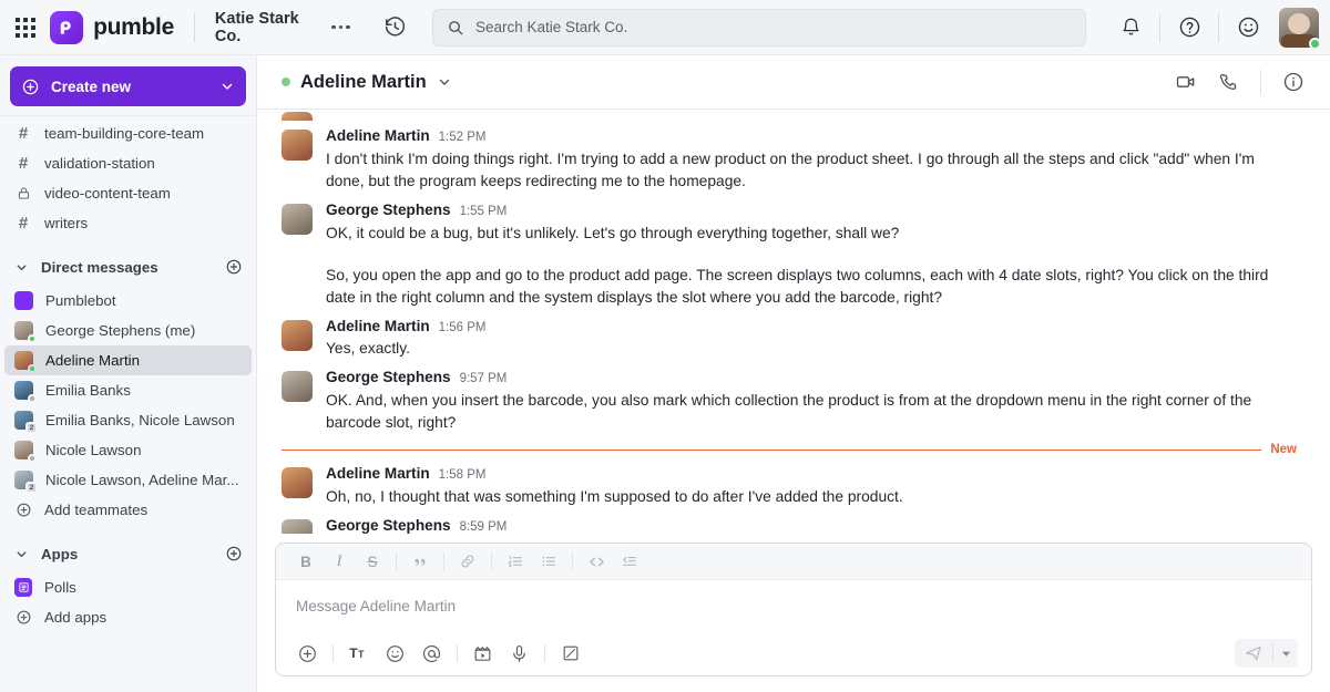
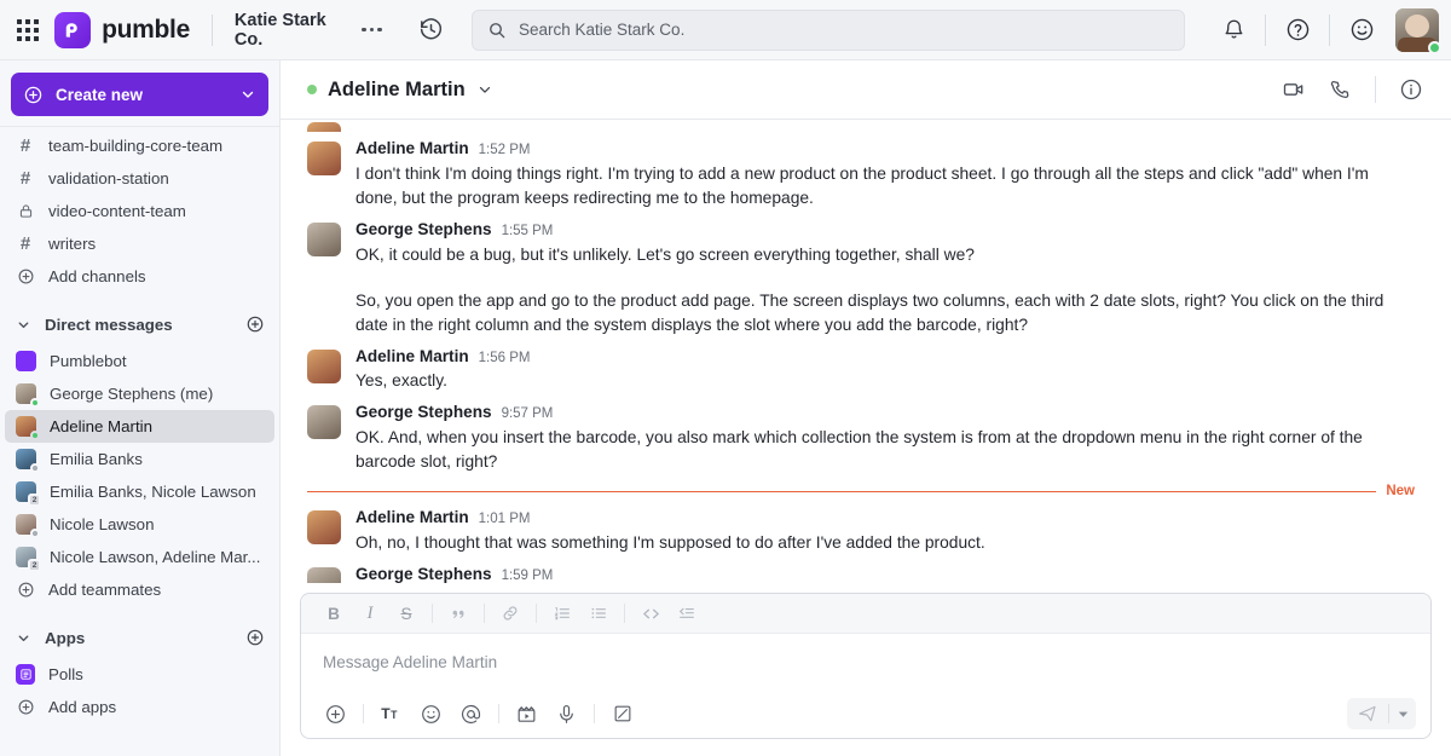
  pumble
  Katie Stark Co.
  Search Katie Stark Co.
  Create new
  #
  team-building-core-team
  #
  validation-station
  video-content-team
  #
  writers
+ Add channels
  Direct messages
  Pumblebot
  George Stephens (me)
  Adeline Martin
  Emilia Banks
  Emilia Banks, Nicole Lawson
  Nicole Lawson
  Nicole Lawson, Adeline Mar...
  Add teammates
  Apps
  Polls
  Add apps
  Adeline Martin
  Adeline Martin
  1:52 PM
  I don't think I'm doing things right. I'm trying to add a new product on the product sheet. I go through all the steps and click "add" when I'm done, but the program keeps redirecting me to the homepage.
  George Stephens
  1:55 PM
- OK, it could be a bug, but it's unlikely. Let's go through everything together, shall we?
+ OK, it could be a bug, but it's unlikely. Let's go screen everything together, shall we?
- So, you open the app and go to the product add page. The screen displays two columns, each with 4 date slots, right? You click on the third date in the right column and the system displays the slot where you add the barcode, right?
+ So, you open the app and go to the product add page. The screen displays two columns, each with 2 date slots, right? You click on the third date in the right column and the system displays the slot where you add the barcode, right?
  Adeline Martin
  1:56 PM
  Yes, exactly.
  George Stephens
  9:57 PM
- OK. And, when you insert the barcode, you also mark which collection the product is from at the dropdown menu in the right corner of the barcode slot, right?
+ OK. And, when you insert the barcode, you also mark which collection the system is from at the dropdown menu in the right corner of the barcode slot, right?
  New
  Adeline Martin
- 1:58 PM
+ 1:01 PM
  Oh, no, I thought that was something I'm supposed to do after I've added the product.
  George Stephens
- 8:59 PM
+ 1:59 PM
  B
  I
  S
  Message Adeline Martin
  T
  T
